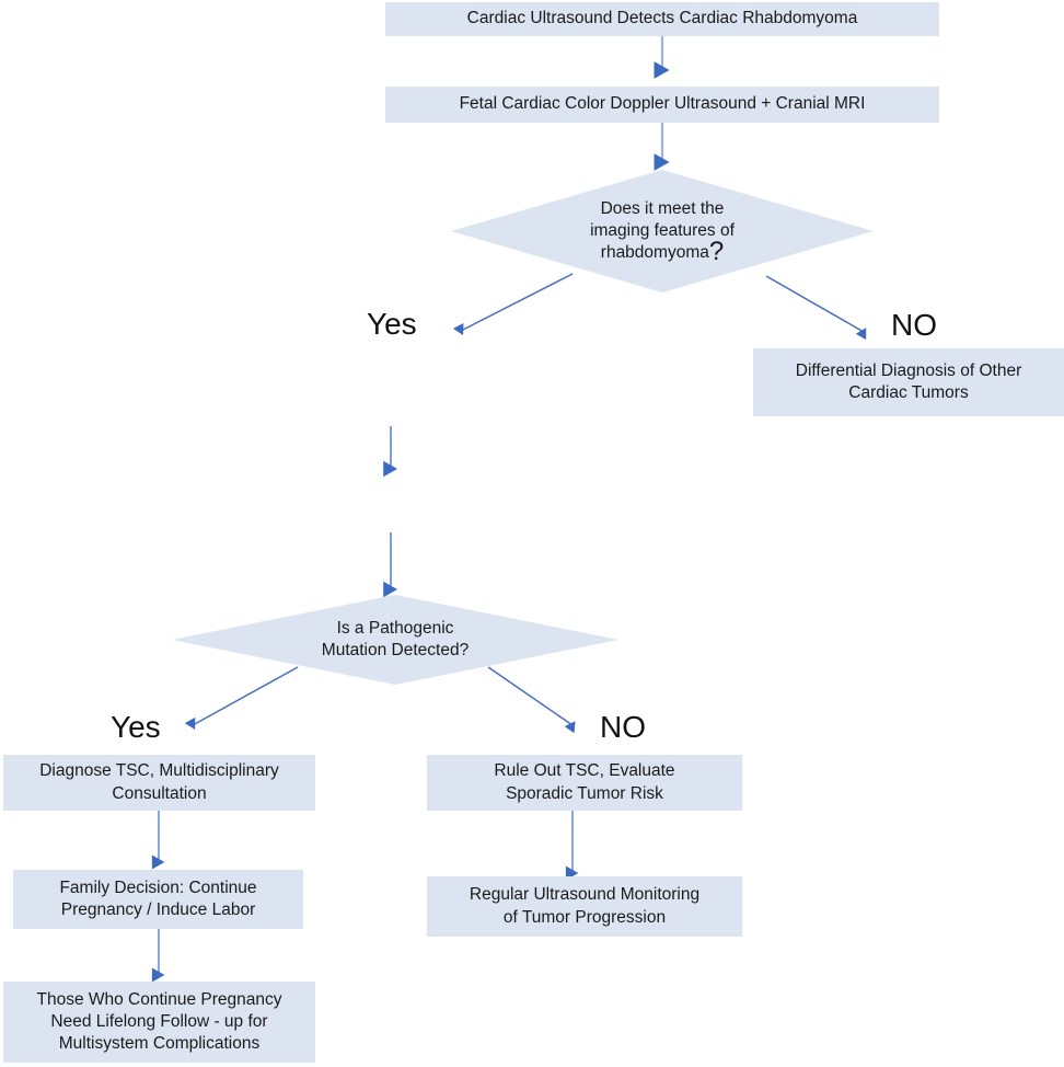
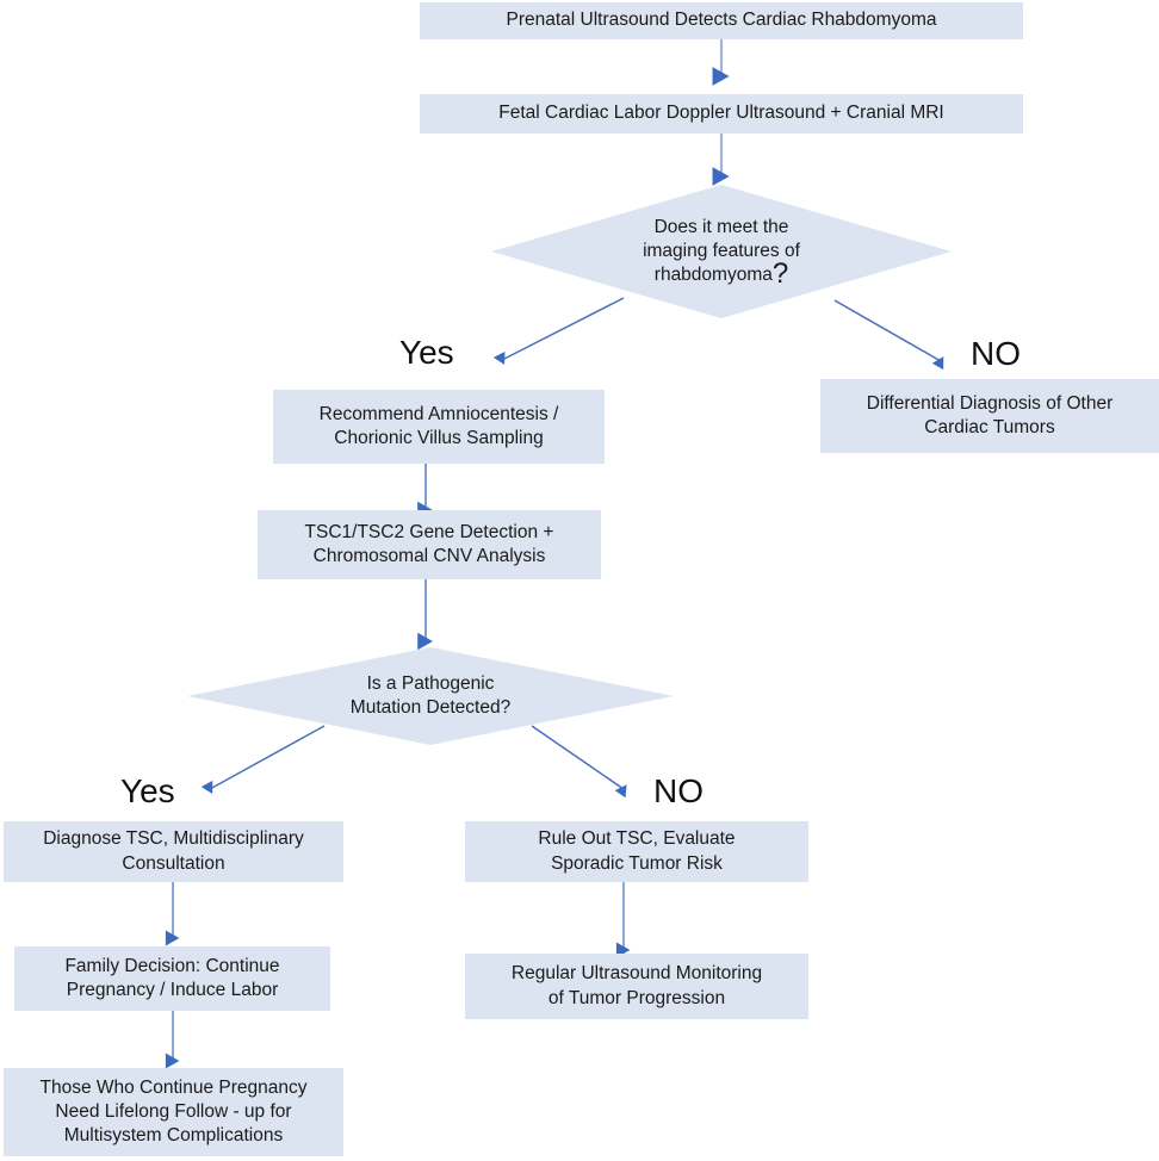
- Cardiac Ultrasound Detects Cardiac Rhabdomyoma
+ Prenatal Ultrasound Detects Cardiac Rhabdomyoma
- Fetal Cardiac Color Doppler Ultrasound + Cranial MRI
+ Fetal Cardiac Labor Doppler Ultrasound + Cranial MRI
  Does it meet the
  imaging features of
  rhabdomyoma?
  Yes
  NO
+ Recommend Amniocentesis /
+ Chorionic Villus Sampling
  Differential Diagnosis of Other
  Cardiac Tumors
+ TSC1/TSC2 Gene Detection +
+ Chromosomal CNV Analysis
  Is a Pathogenic
  Mutation Detected?
  Yes
  NO
  Diagnose TSC, Multidisciplinary
  Consultation
  Rule Out TSC, Evaluate
  Sporadic Tumor Risk
  Family Decision: Continue
  Pregnancy / Induce Labor
  Regular Ultrasound Monitoring
  of Tumor Progression
  Those Who Continue Pregnancy
  Need Lifelong Follow - up for
  Multisystem Complications
